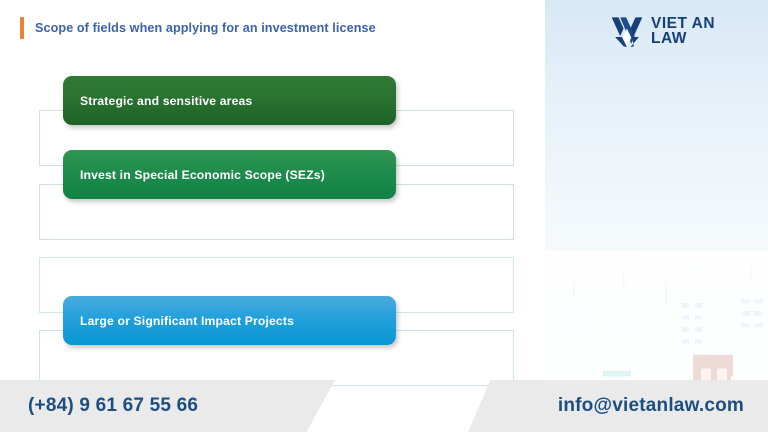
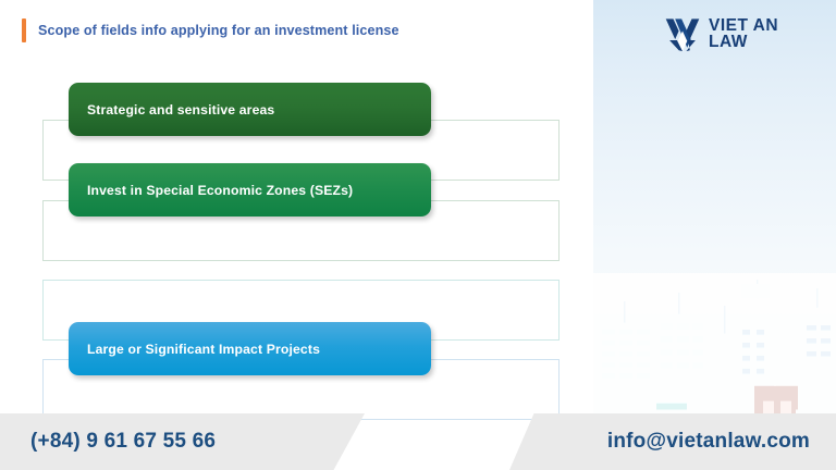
  VIET AN
  LAW
- Scope of fields when applying for an investment license
+ Scope of fields info applying for an investment license
  Strategic and sensitive areas
- Invest in Special Economic Scope (SEZs)
+ Invest in Special Economic Zones (SEZs)
  Large or Significant Impact Projects
  (+84) 9 61 67 55 66
  info@vietanlaw.com
